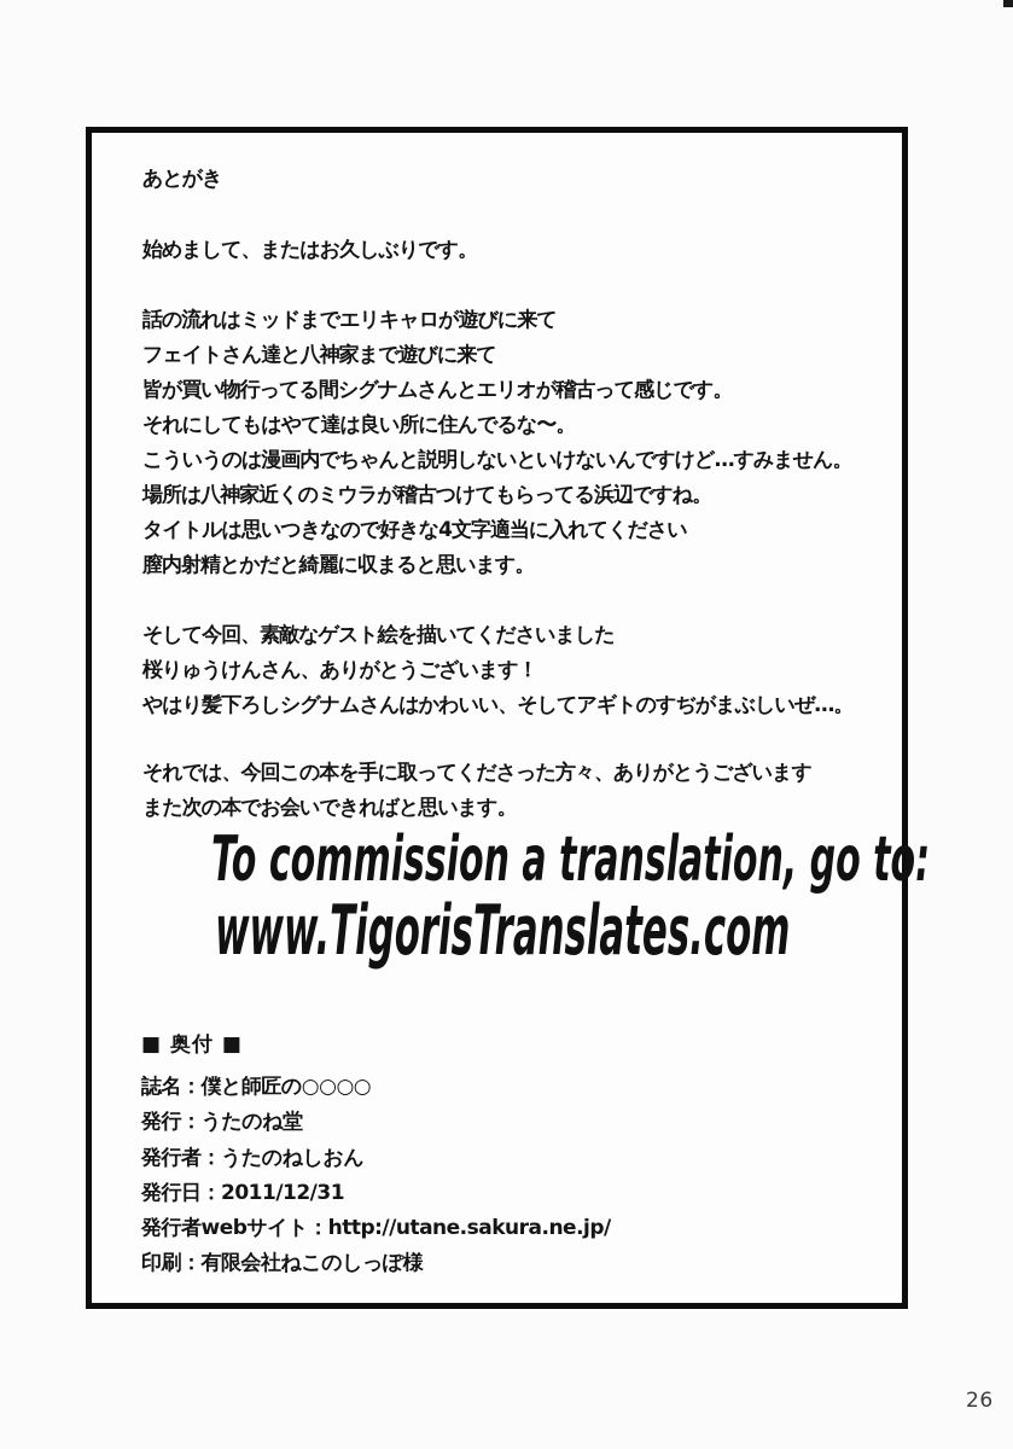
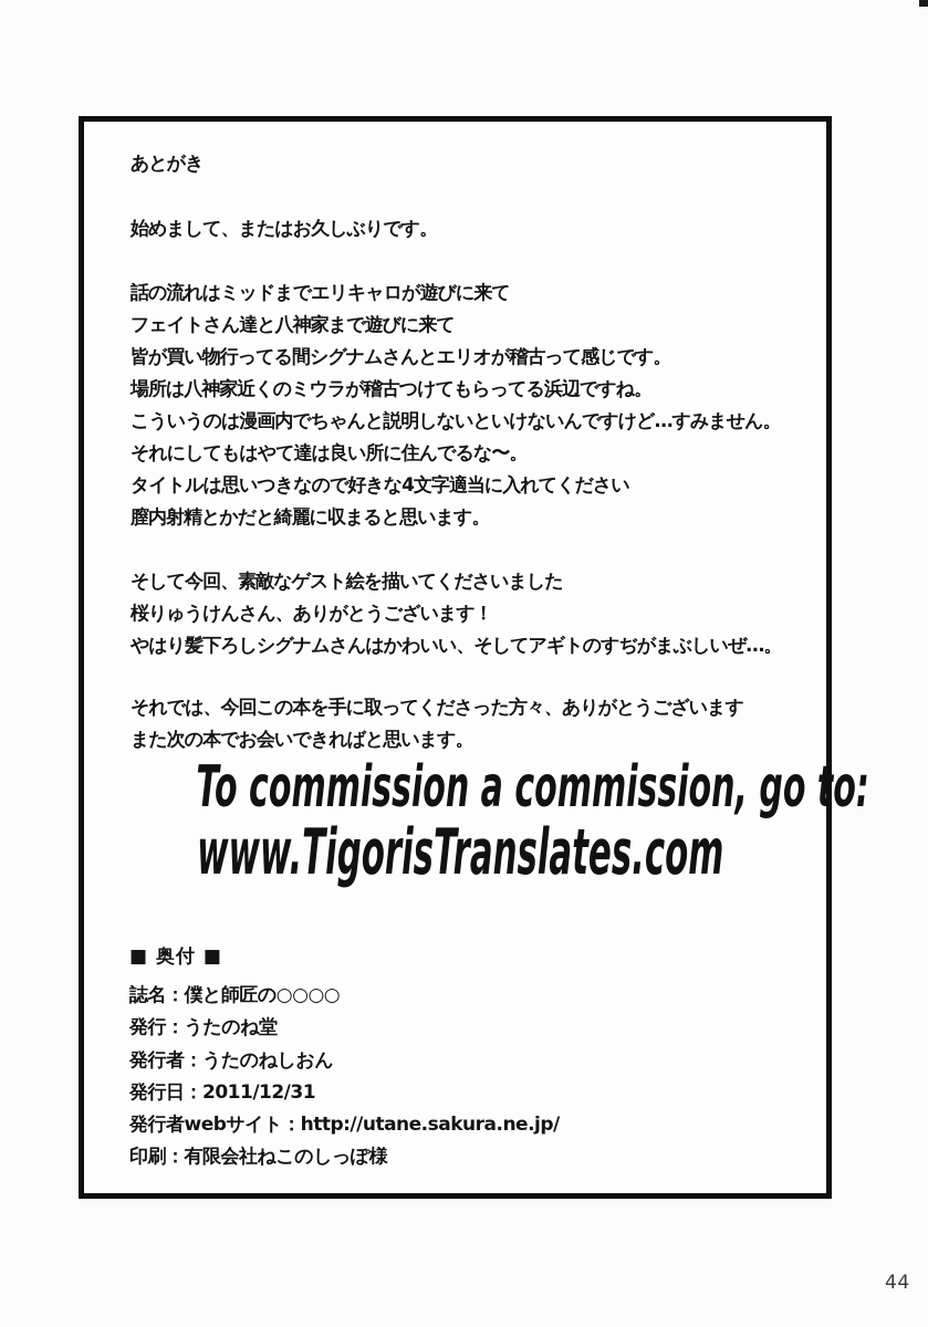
  あとがき
  始めまして、またはお久しぶりです。
  話の流れはミッドまでエリキャロが遊びに来て
  フェイトさん達と八神家まで遊びに来て
  皆が買い物行ってる間シグナムさんとエリオが稽古って感じです。
- それにしてもはやて達は良い所に住んでるな〜。
+ 場所は八神家近くのミウラが稽古つけてもらってる浜辺ですね。
  こういうのは漫画内でちゃんと説明しないといけないんですけど…すみません。
- 場所は八神家近くのミウラが稽古つけてもらってる浜辺ですね。
+ それにしてもはやて達は良い所に住んでるな〜。
  タイトルは思いつきなので好きな4文字適当に入れてください
  膣内射精とかだと綺麗に収まると思います。
  そして今回、素敵なゲスト絵を描いてくださいました
  桜りゅうけんさん、ありがとうございます！
  やはり髪下ろしシグナムさんはかわいい、そしてアギトのすぢがまぶしいぜ…。
  それでは、今回この本を手に取ってくださった方々、ありがとうございます
  また次の本でお会いできればと思います。
- To commission a translation, go to:
+ To commission a commission, go to:
  www.TigorisTranslates.com
  ■ 奥付 ■
  誌名：僕と師匠の○○○○
  発行：うたのね堂
  発行者：うたのねしおん
  発行日：2011/12/31
  発行者webサイト：http://utane.sakura.ne.jp/
  印刷：有限会社ねこのしっぽ様
- 26
+ 44
